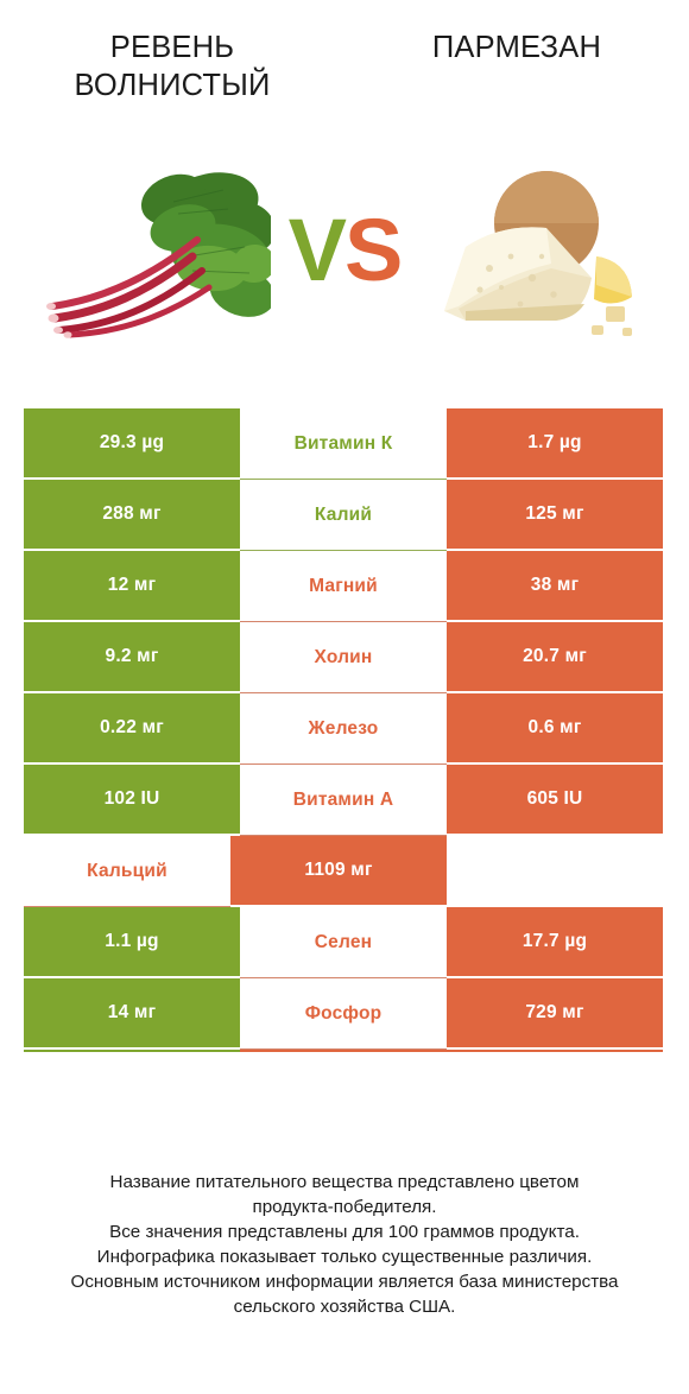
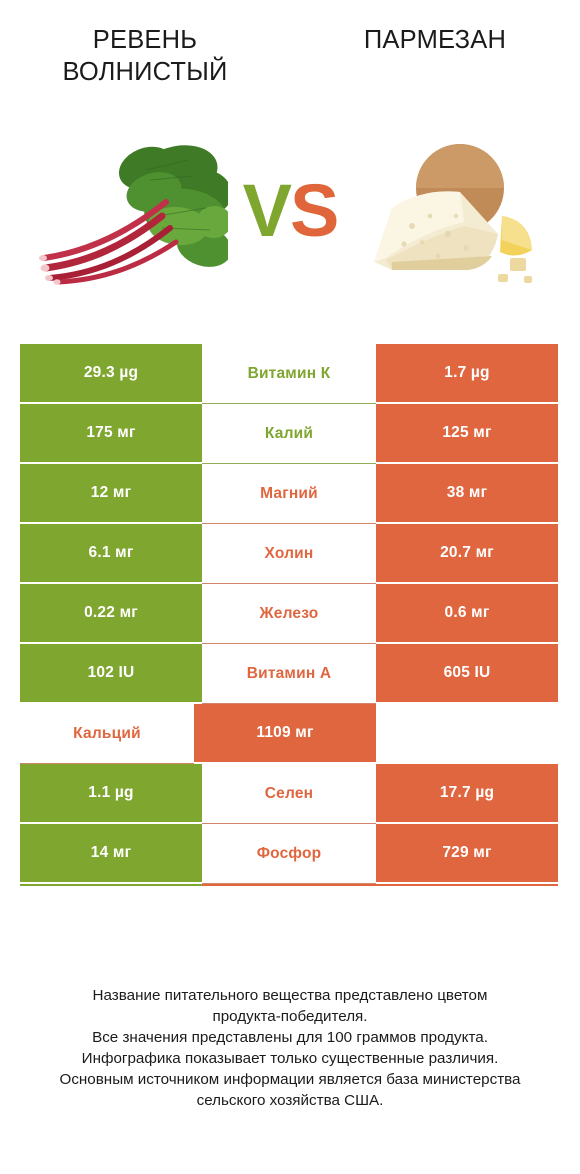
  РЕВЕНЬ ВОЛНИСТЫЙ
  ПАРМЕЗАН
  VS
  29.3 µg
  Витамин К
  1.7 µg
- 288 мг
+ 175 мг
  Калий
  125 мг
  12 мг
  Магний
  38 мг
- 9.2 мг
+ 6.1 мг
  Холин
  20.7 мг
  0.22 мг
  Железо
  0.6 мг
  102 IU
  Витамин А
  605 IU
  Кальций
  1109 мг
  1.1 µg
  Селен
  17.7 µg
  14 мг
  Фосфор
  729 мг
  Название питательного вещества представлено цветом
  продукта-победителя.
  Все значения представлены для 100 граммов продукта.
  Инфографика показывает только существенные различия.
  Основным источником информации является база министерства
  сельского хозяйства США.
